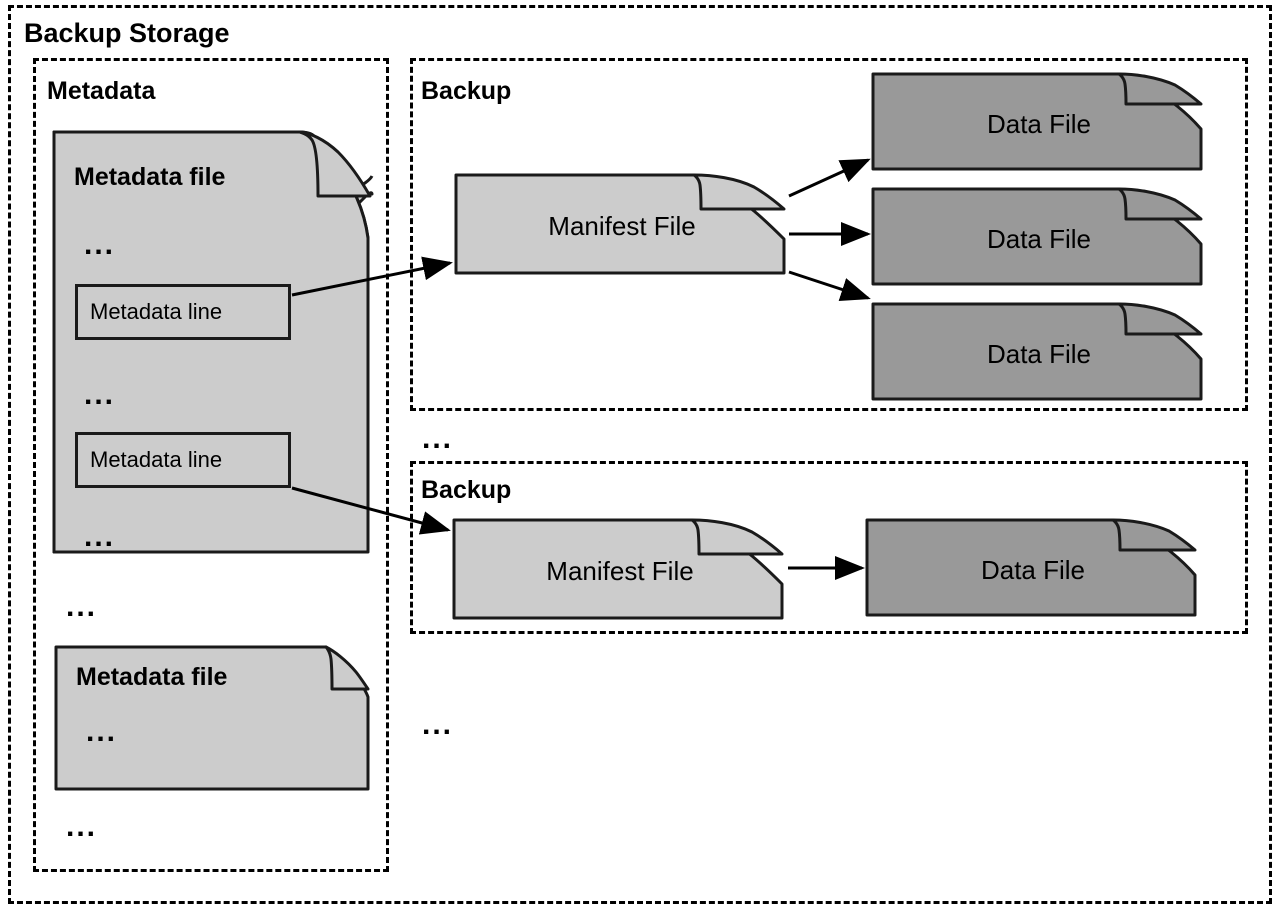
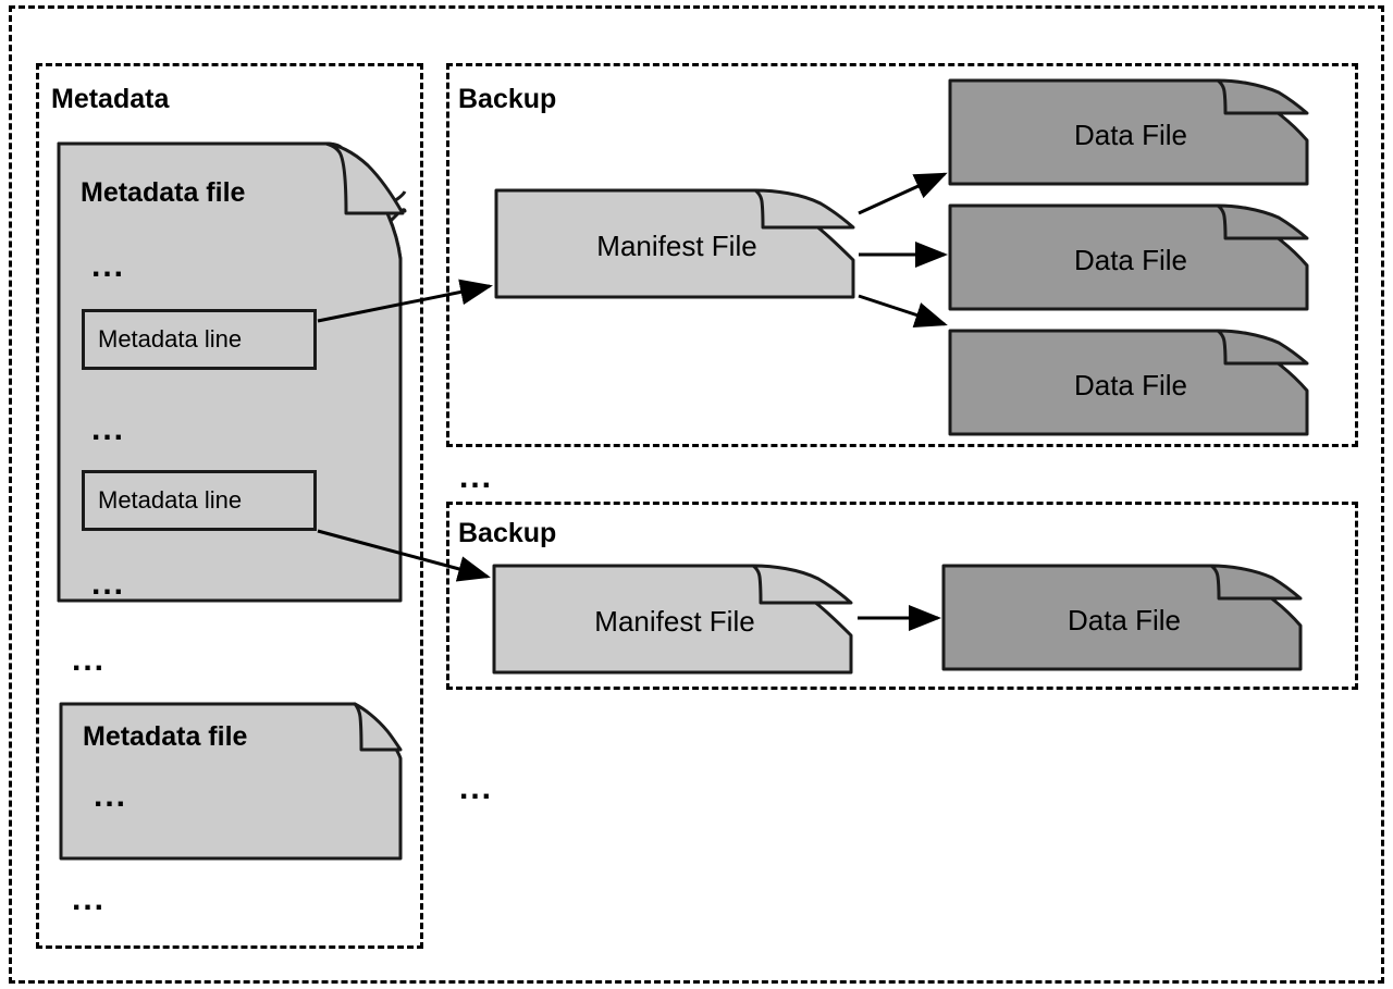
- Backup Storage
  Metadata
  Metadata file
  ...
  Metadata line
  ...
  Metadata line
  ...
  ...
  Metadata file
  ...
  ...
  Backup
  Manifest File
  Data File
  Data File
  Data File
  ...
  Backup
  Manifest File
  Data File
  ...
